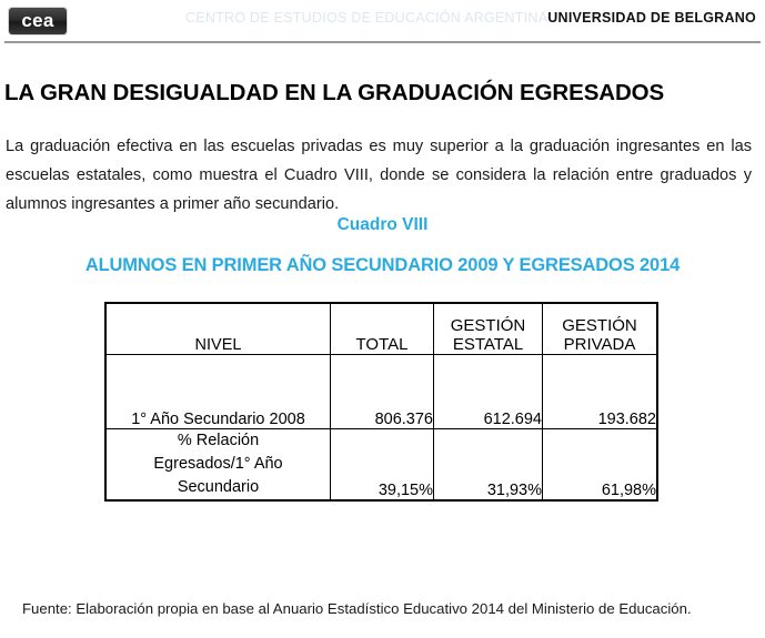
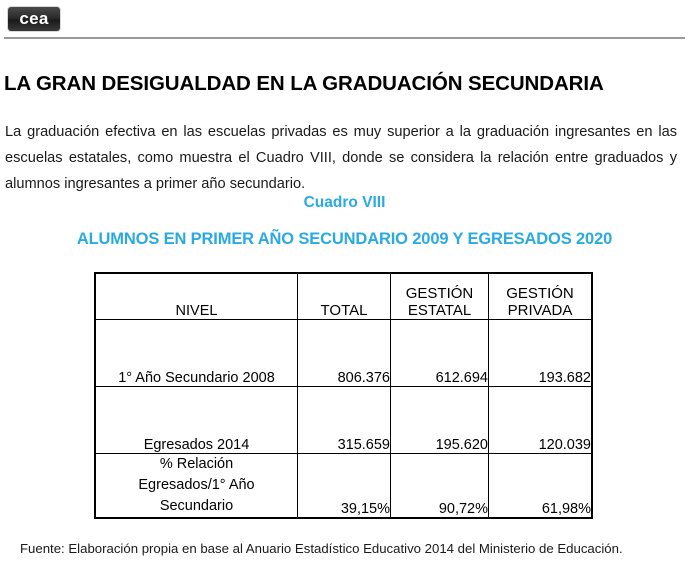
  cea
- CENTRO DE ESTUDIOS DE EDUCACIÓN ARGENTINAUNIVERSIDAD DE BELGRANO
- LA GRAN DESIGUALDAD EN LA GRADUACIÓN EGRESADOS
+ LA GRAN DESIGUALDAD EN LA GRADUACIÓN SECUNDARIA
  La graduación efectiva en las escuelas privadas es muy superior a la graduación ingresantes en las escuelas estatales, como muestra el Cuadro VIII, donde se considera la relación entre graduados y alumnos ingresantes a primer año secundario.
  Cuadro VIII
- ALUMNOS EN PRIMER AÑO SECUNDARIO 2009 Y EGRESADOS 2014
+ ALUMNOS EN PRIMER AÑO SECUNDARIO 2009 Y EGRESADOS 2020
  NIVEL	TOTAL	GESTIÓN ESTATAL	GESTIÓN PRIVADA
  1° Año Secundario 2008	806.376	612.694	193.682
+ Egresados 2014	315.659	195.620	120.039
- % Relación Egresados/1° Año Secundario	39,15%	31,93%	61,98%
+ % Relación Egresados/1° Año Secundario	39,15%	90,72%	61,98%
  Fuente: Elaboración propia en base al Anuario Estadístico Educativo 2014 del Ministerio de Educación.
